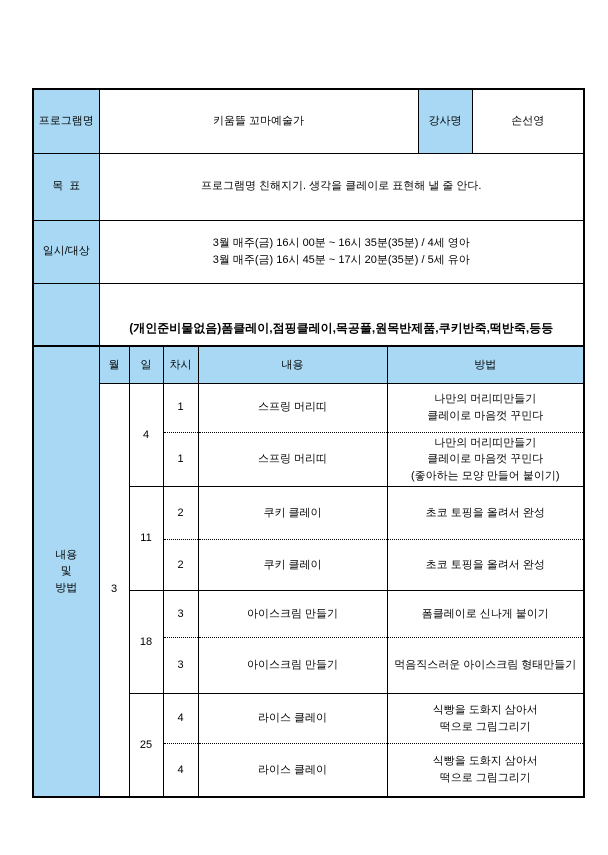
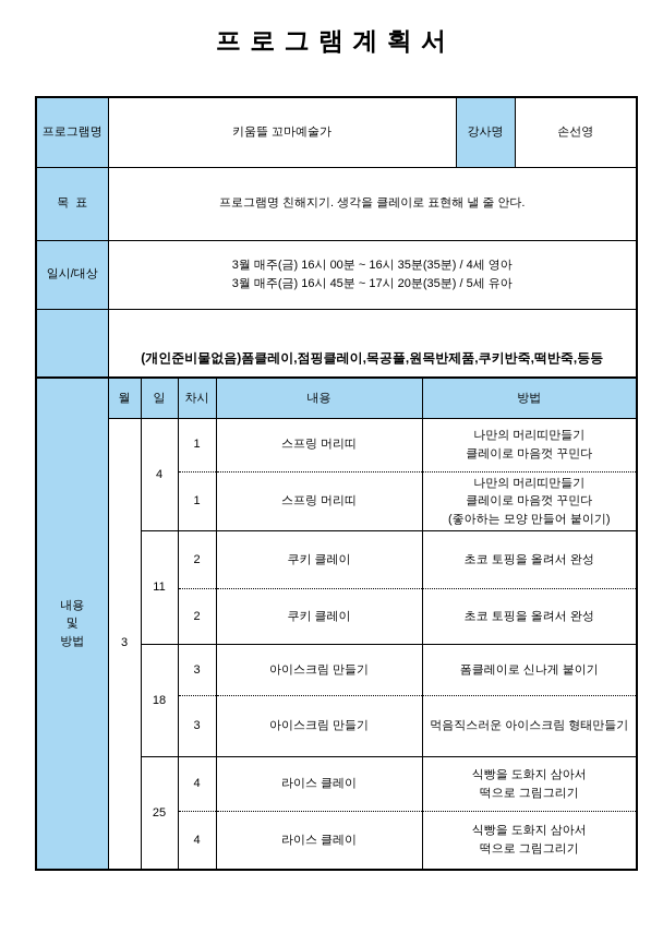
+ 프 로 그 램 계 획 서
  프로그램명	키움뜰 꼬마예술가	강사명	손선영
  목 표	프로그램명 친해지기. 생각을 클레이로 표현해 낼 줄 안다.
  일시/대상	3월 매주(금) 16시 00분 ~ 16시 35분(35분) / 4세 영아 3월 매주(금) 16시 45분 ~ 17시 20분(35분) / 5세 유아
  내용 및 방법	월	일	차시	내용	방법
  3	4	1	스프링 머리띠	나만의 머리띠만들기 클레이로 마음껏 꾸민다
  1	스프링 머리띠	나만의 머리띠만들기 클레이로 마음껏 꾸민다 (좋아하는 모양 만들어 붙이기)
  11	2	쿠키 클레이	초코 토핑을 올려서 완성
  2	쿠키 클레이	초코 토핑을 올려서 완성
  18	3	아이스크림 만들기	폼클레이로 신나게 붙이기
  3	아이스크림 만들기	먹음직스러운 아이스크림 형태만들기
  25	4	라이스 클레이	식빵을 도화지 삼아서 떡으로 그림그리기
  4	라이스 클레이	식빵을 도화지 삼아서 떡으로 그림그리기
